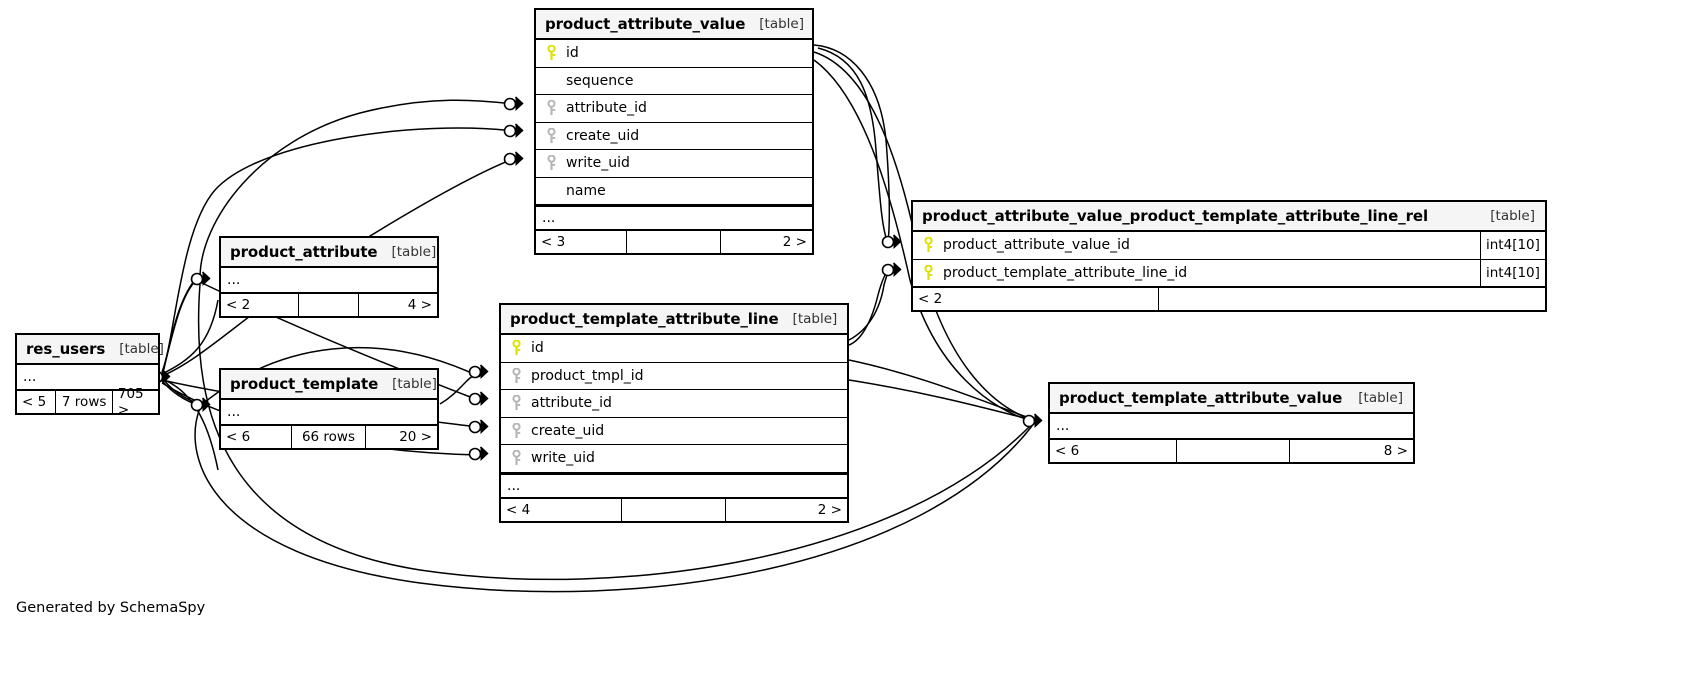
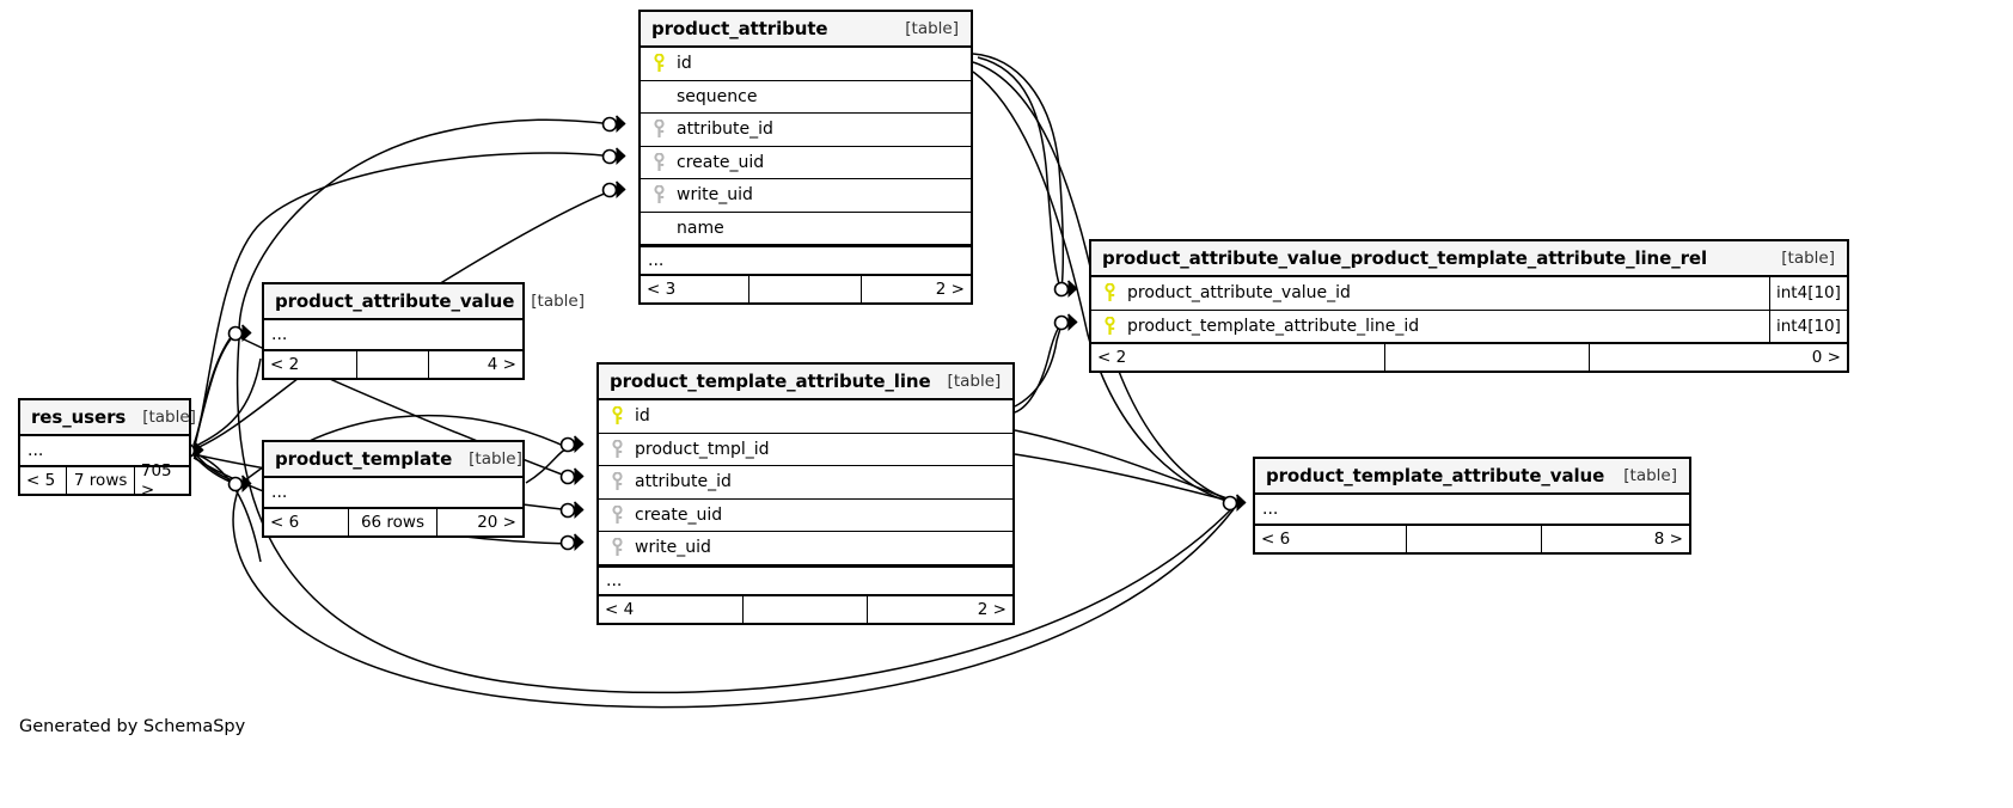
- product_attribute_value
+ product_attribute
  [table]
  id
  sequence
  attribute_id
  create_uid
  write_uid
  name
  ...
  < 3
  2 >
  product_attribute_value_product_template_attribute_line_rel
  [table]
  product_attribute_value_id
  int4[10]
  product_template_attribute_line_id
  int4[10]
  < 2
+ 0 >
- product_attribute
+ product_attribute_value
  [table]
  ...
  < 2
  4 >
  product_template_attribute_line
  [table]
  id
  product_tmpl_id
  attribute_id
  create_uid
  write_uid
  ...
  < 4
  2 >
  res_users
  [table]
  ...
  < 5
  7 rows
  705 >
  product_template
  [table]
  ...
  < 6
  66 rows
  20 >
  product_template_attribute_value
  [table]
  ...
  < 6
  8 >
  Generated by SchemaSpy
